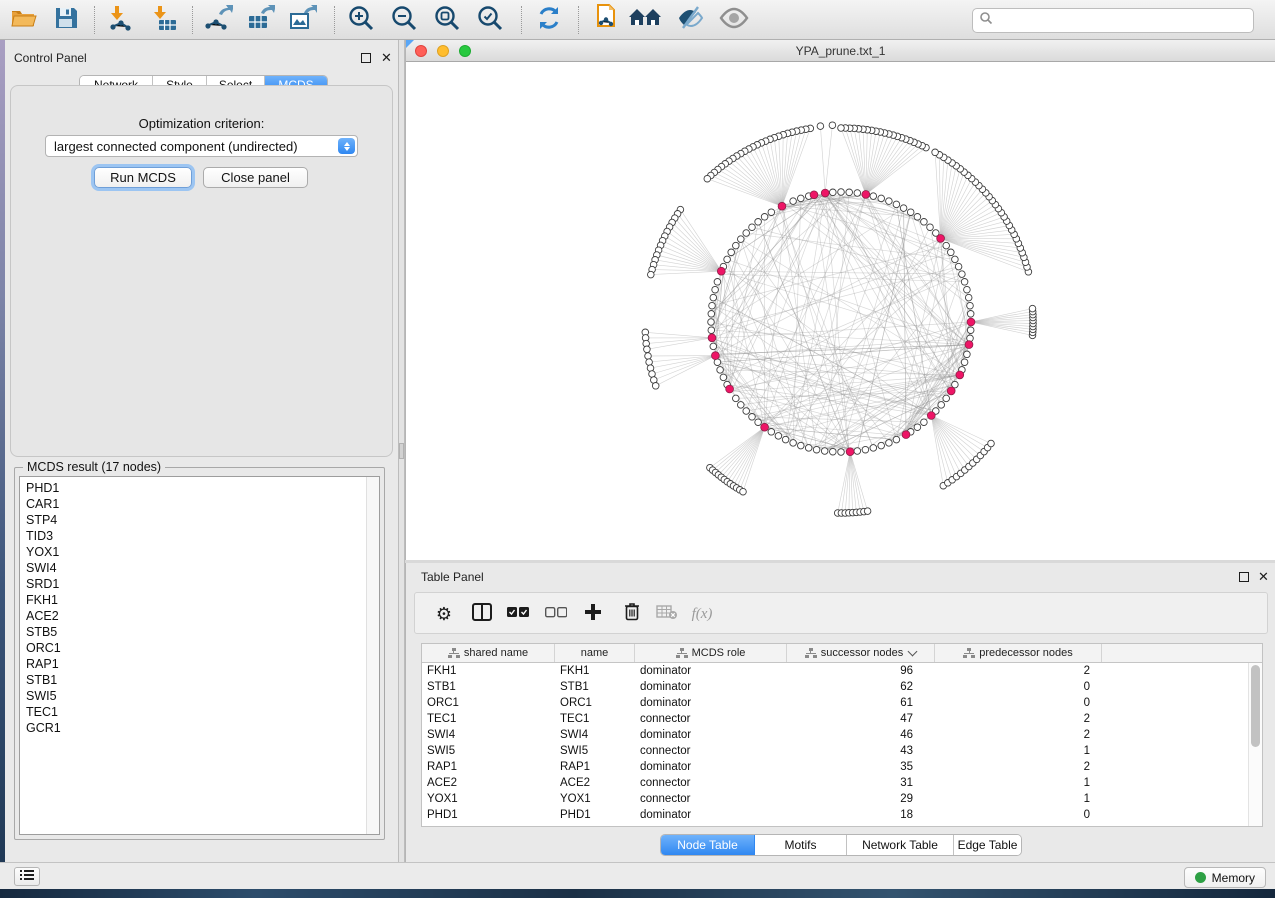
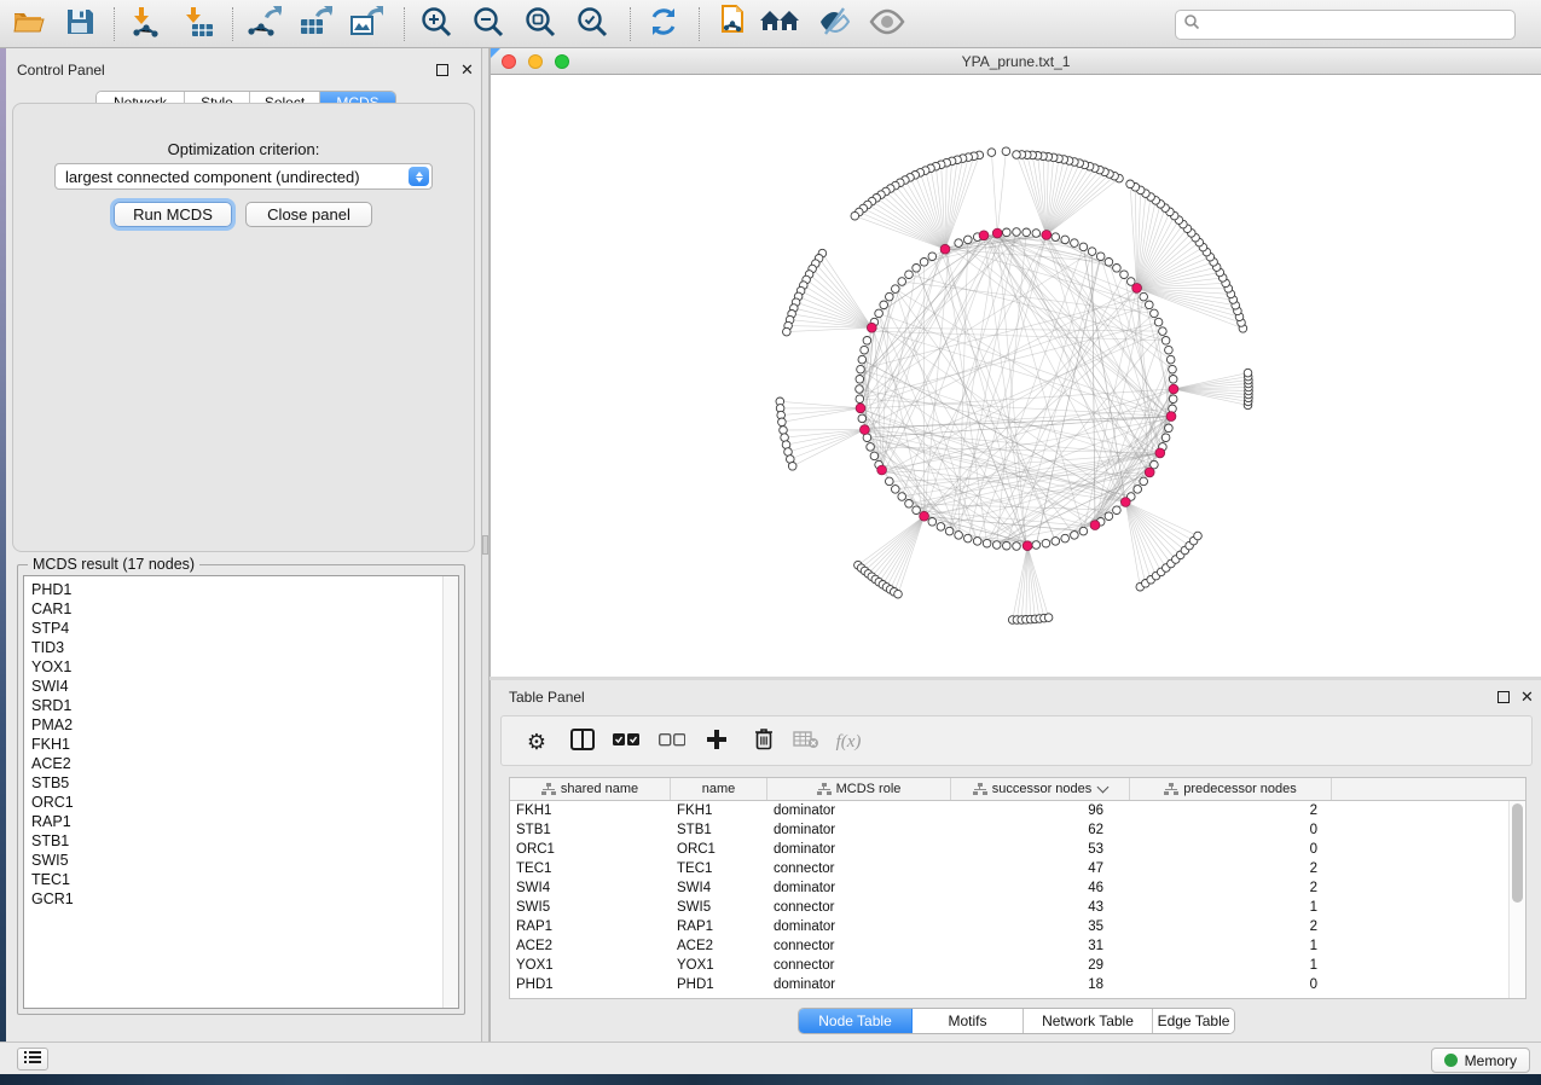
  Control Panel
  ✕
  Optimization criterion:
  largest connected component (undirected)
  Run MCDS
  Close panel
  MCDS result (17 nodes)
  PHD1
  CAR1
  STP4
  TID3
  YOX1
  SWI4
  SRD1
+ PMA2
  FKH1
  ACE2
  STB5
  ORC1
  RAP1
  STB1
  SWI5
  TEC1
  GCR1
  YPA_prune.txt_1
  Table Panel
  ✕
  ⚙
  f(x)
  shared name
  name
  MCDS role
  successor nodes
  predecessor nodes
  FKH1
  FKH1
  dominator
  96
  2
  STB1
  STB1
  dominator
  62
  0
  ORC1
  ORC1
  dominator
- 61
+ 53
  0
  TEC1
  TEC1
  connector
  47
  2
  SWI4
  SWI4
  dominator
  46
  2
  SWI5
  SWI5
  connector
  43
  1
  RAP1
  RAP1
  dominator
  35
  2
  ACE2
  ACE2
  connector
  31
  1
  YOX1
  YOX1
  connector
  29
  1
  PHD1
  PHD1
  dominator
  18
  0
  Node Table
  Motifs
  Network Table
  Edge Table
  Memory
